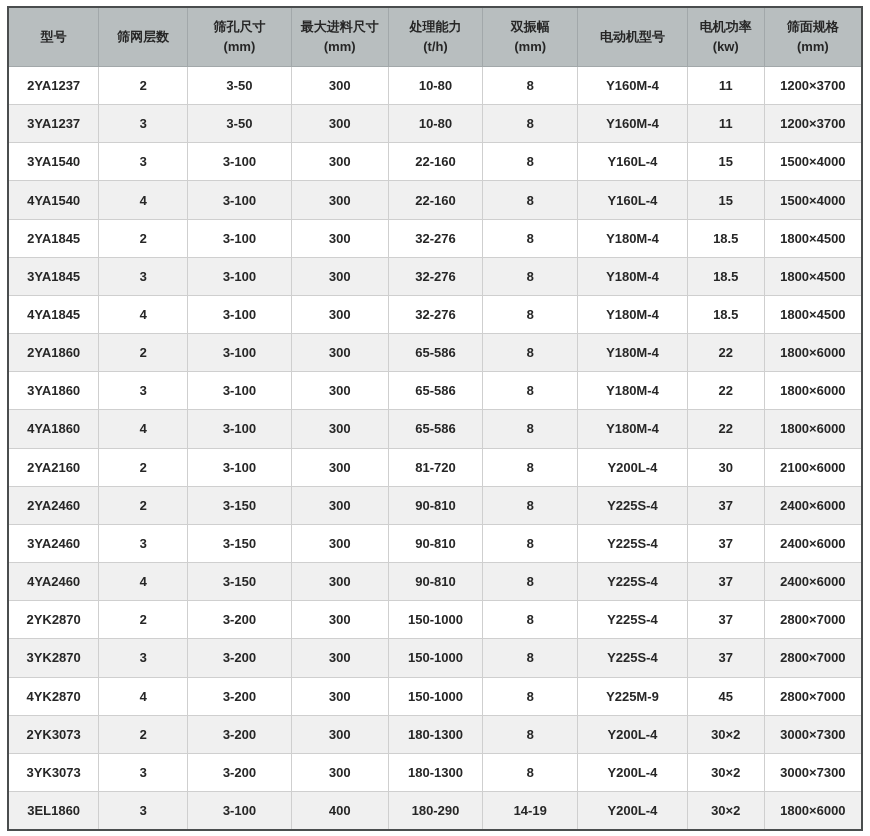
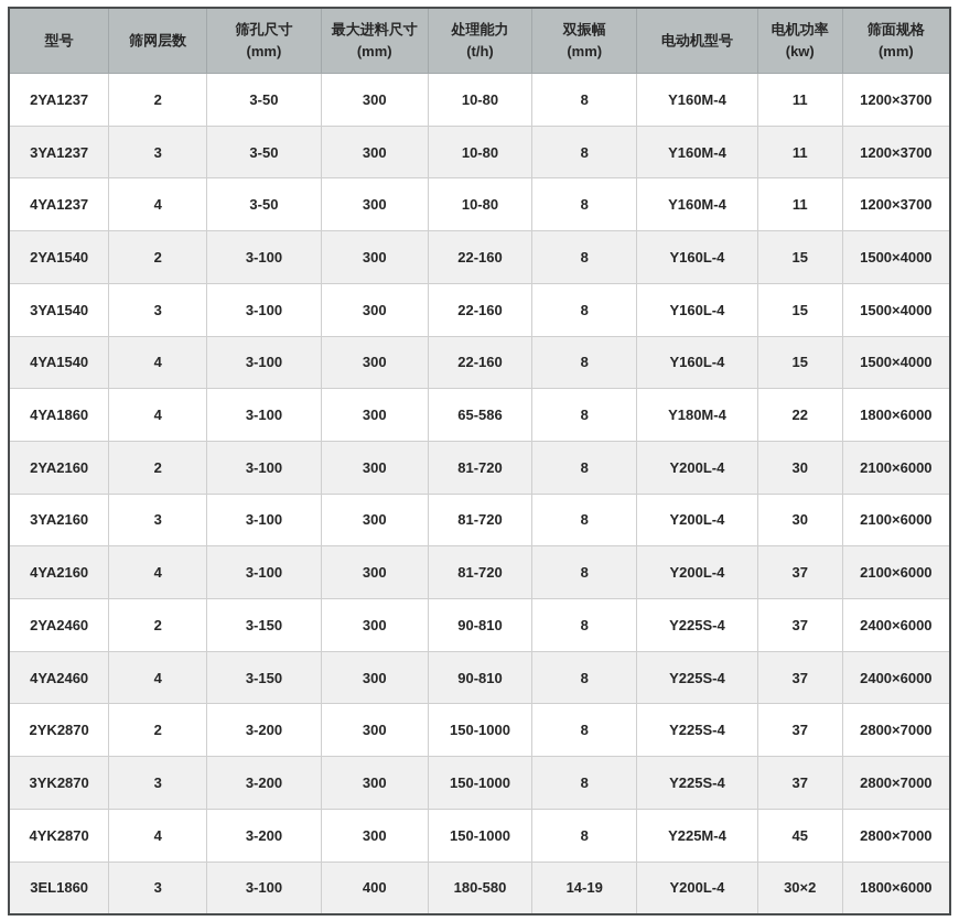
  型号	筛网层数	筛孔尺寸(mm)	最大进料尺寸(mm)	处理能力(t/h)	双振幅(mm)	电动机型号	电机功率(kw)	筛面规格(mm)
  2YA1237	2	3-50	300	10-80	8	Y160M-4	11	1200×3700
  3YA1237	3	3-50	300	10-80	8	Y160M-4	11	1200×3700
+ 4YA1237	4	3-50	300	10-80	8	Y160M-4	11	1200×3700
+ 2YA1540	2	3-100	300	22-160	8	Y160L-4	15	1500×4000
  3YA1540	3	3-100	300	22-160	8	Y160L-4	15	1500×4000
  4YA1540	4	3-100	300	22-160	8	Y160L-4	15	1500×4000
- 2YA1845	2	3-100	300	32-276	8	Y180M-4	18.5	1800×4500
- 3YA1845	3	3-100	300	32-276	8	Y180M-4	18.5	1800×4500
- 4YA1845	4	3-100	300	32-276	8	Y180M-4	18.5	1800×4500
- 2YA1860	2	3-100	300	65-586	8	Y180M-4	22	1800×6000
- 3YA1860	3	3-100	300	65-586	8	Y180M-4	22	1800×6000
  4YA1860	4	3-100	300	65-586	8	Y180M-4	22	1800×6000
  2YA2160	2	3-100	300	81-720	8	Y200L-4	30	2100×6000
+ 3YA2160	3	3-100	300	81-720	8	Y200L-4	30	2100×6000
+ 4YA2160	4	3-100	300	81-720	8	Y200L-4	37	2100×6000
  2YA2460	2	3-150	300	90-810	8	Y225S-4	37	2400×6000
- 3YA2460	3	3-150	300	90-810	8	Y225S-4	37	2400×6000
  4YA2460	4	3-150	300	90-810	8	Y225S-4	37	2400×6000
  2YK2870	2	3-200	300	150-1000	8	Y225S-4	37	2800×7000
  3YK2870	3	3-200	300	150-1000	8	Y225S-4	37	2800×7000
- 4YK2870	4	3-200	300	150-1000	8	Y225M-9	45	2800×7000
+ 4YK2870	4	3-200	300	150-1000	8	Y225M-4	45	2800×7000
- 2YK3073	2	3-200	300	180-1300	8	Y200L-4	30×2	3000×7300
- 3YK3073	3	3-200	300	180-1300	8	Y200L-4	30×2	3000×7300
- 3EL1860	3	3-100	400	180-290	14-19	Y200L-4	30×2	1800×6000
+ 3EL1860	3	3-100	400	180-580	14-19	Y200L-4	30×2	1800×6000
